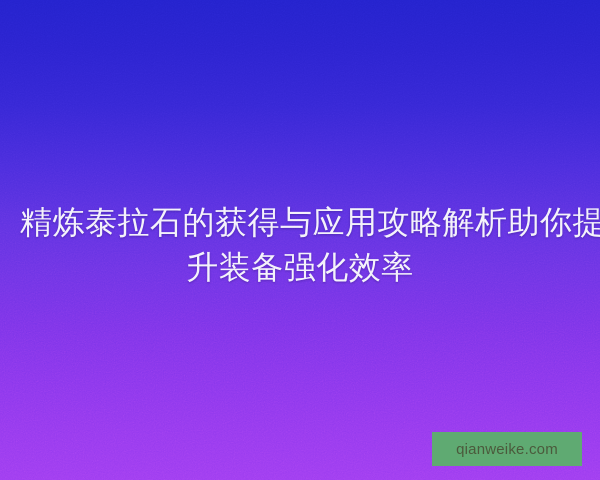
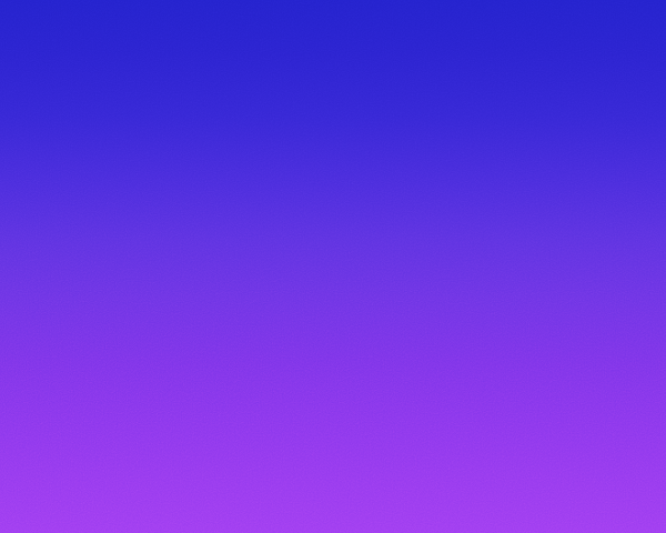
- 精炼泰拉石的获得与应用攻略解析助你提
- 升装备强化效率
- qianweike.com
